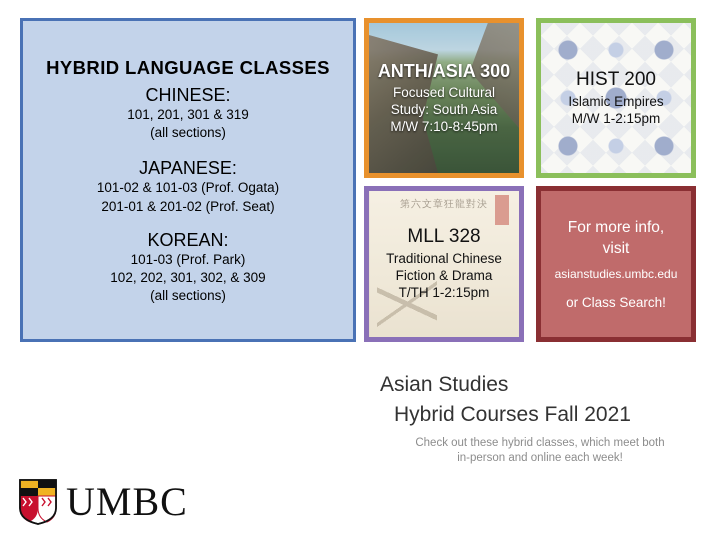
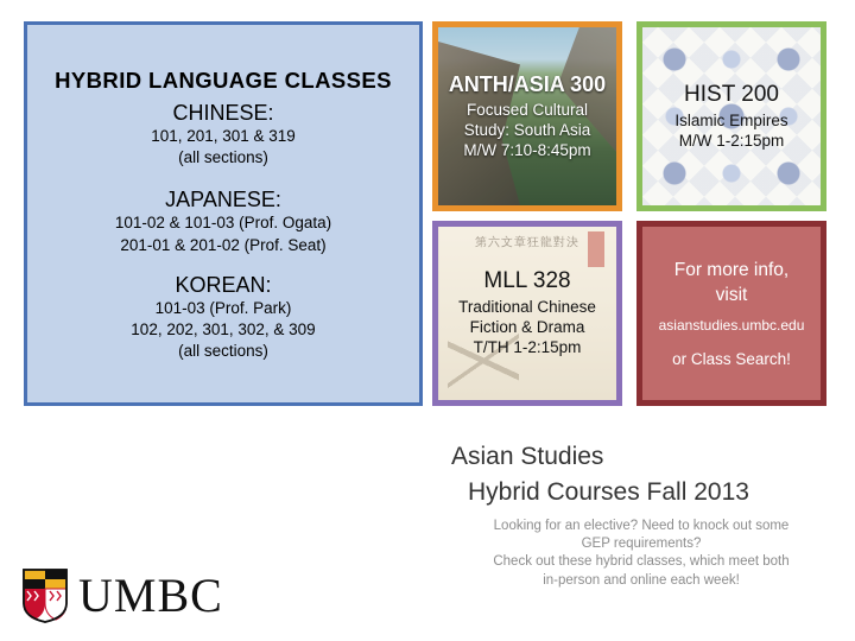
  HYBRID LANGUAGE CLASSES
  CHINESE:
  101, 201, 301 & 319
  (all sections)
  JAPANESE:
  101-02 & 101-03 (Prof. Ogata)
  201-01 & 201-02 (Prof. Seat)
  KOREAN:
  101-03 (Prof. Park)
  102, 202, 301, 302, & 309
  (all sections)
  ANTH/ASIA 300
  Focused Cultural
  Study: South Asia
  M/W 7:10-8:45pm
  HIST 200
  Islamic Empires
  M/W 1-2:15pm
  第六文章狂龍對決
  MLL 328
  Traditional Chinese
  Fiction & Drama
  T/TH 1-2:15pm
  For more info,
  visit
  asianstudies.umbc.edu
  or Class Search!
  Asian Studies
- Hybrid Courses Fall 2021
+ Hybrid Courses Fall 2013
+ Looking for an elective? Need to knock out some
+ GEP requirements?
  Check out these hybrid classes, which meet both
  in-person and online each week!
  UMBC
